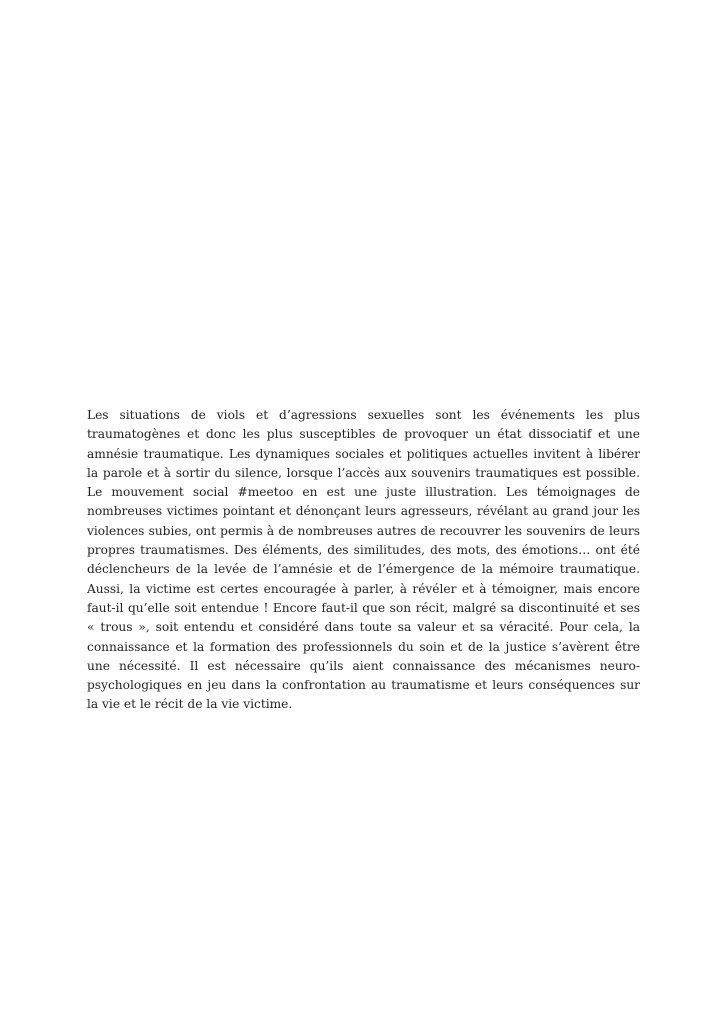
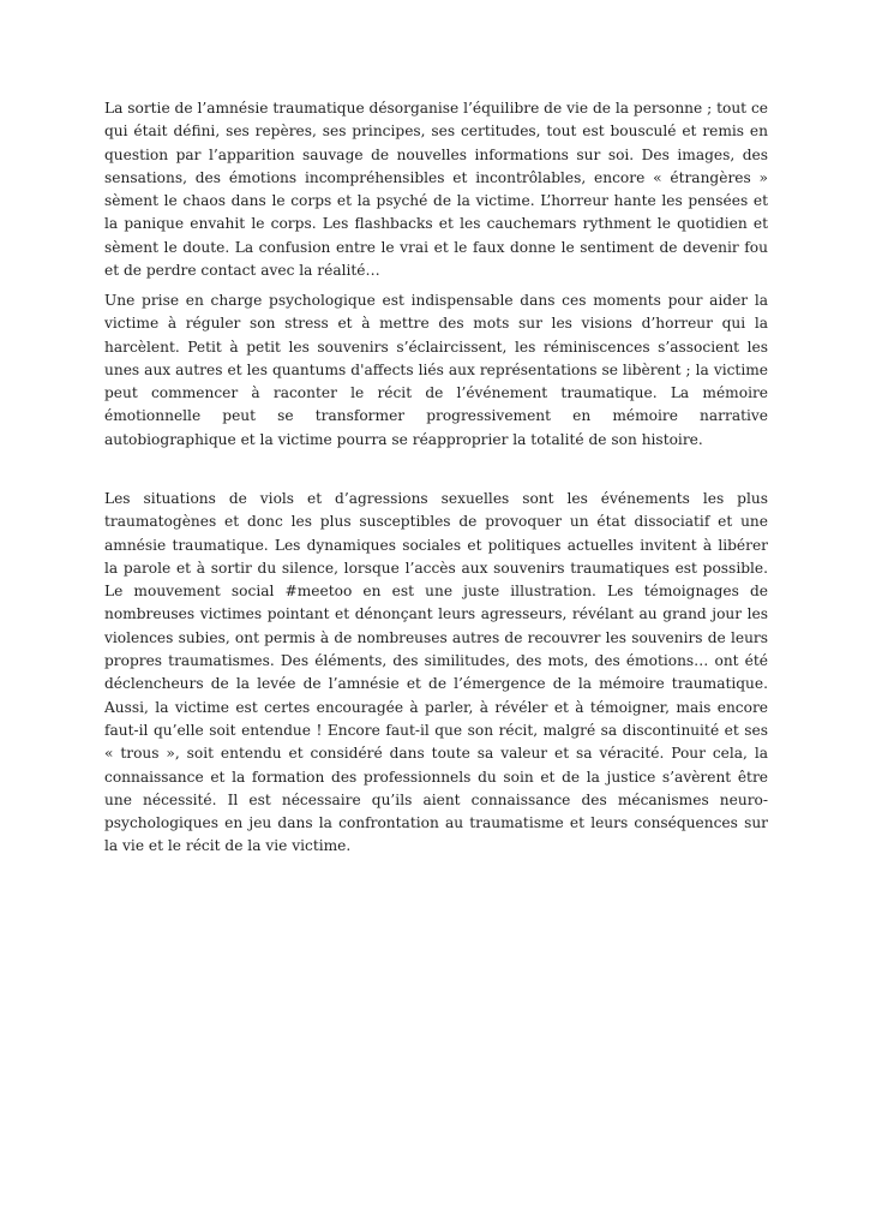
+ La sortie de l’amnésie traumatique désorganise l’équilibre de vie de la personne ; tout ce qui était défini, ses repères, ses principes, ses certitudes, tout est bousculé et remis en question par l’apparition sauvage de nouvelles informations sur soi. Des images, des sensations, des émotions incompréhensibles et incontrôlables, encore « étrangères » sèment le chaos dans le corps et la psyché de la victime. L’horreur hante les pensées et la panique envahit le corps. Les flashbacks et les cauchemars rythment le quotidien et sèment le doute. La confusion entre le vrai et le faux donne le sentiment de devenir fou et de perdre contact avec la réalité…
+ Une prise en charge psychologique est indispensable dans ces moments pour aider la victime à réguler son stress et à mettre des mots sur les visions d’horreur qui la harcèlent. Petit à petit les souvenirs s’éclaircissent, les réminiscences s’associent les unes aux autres et les quantums d'affects liés aux représentations se libèrent ; la victime peut commencer à raconter le récit de l’événement traumatique. La mémoire émotionnelle peut se transformer progressivement en mémoire narrative autobiographique et la victime pourra se réapproprier la totalité de son histoire.
  Les situations de viols et d’agressions sexuelles sont les événements les plus traumatogènes et donc les plus susceptibles de provoquer un état dissociatif et une amnésie traumatique. Les dynamiques sociales et politiques actuelles invitent à libérer la parole et à sortir du silence, lorsque l’accès aux souvenirs traumatiques est possible. Le mouvement social #meetoo en est une juste illustration. Les témoignages de nombreuses victimes pointant et dénonçant leurs agresseurs, révélant au grand jour les violences subies, ont permis à de nombreuses autres de recouvrer les souvenirs de leurs propres traumatismes. Des éléments, des similitudes, des mots, des émotions… ont été déclencheurs de la levée de l’amnésie et de l’émergence de la mémoire traumatique. Aussi, la victime est certes encouragée à parler, à révéler et à témoigner, mais encore faut-il qu’elle soit entendue ! Encore faut-il que son récit, malgré sa discontinuité et ses « trous », soit entendu et considéré dans toute sa valeur et sa véracité. Pour cela, la connaissance et la formation des professionnels du soin et de la justice s’avèrent être une nécessité. Il est nécessaire qu’ils aient connaissance des mécanismes neuro-psychologiques en jeu dans la confrontation au traumatisme et leurs conséquences sur la vie et le récit de la vie victime.
